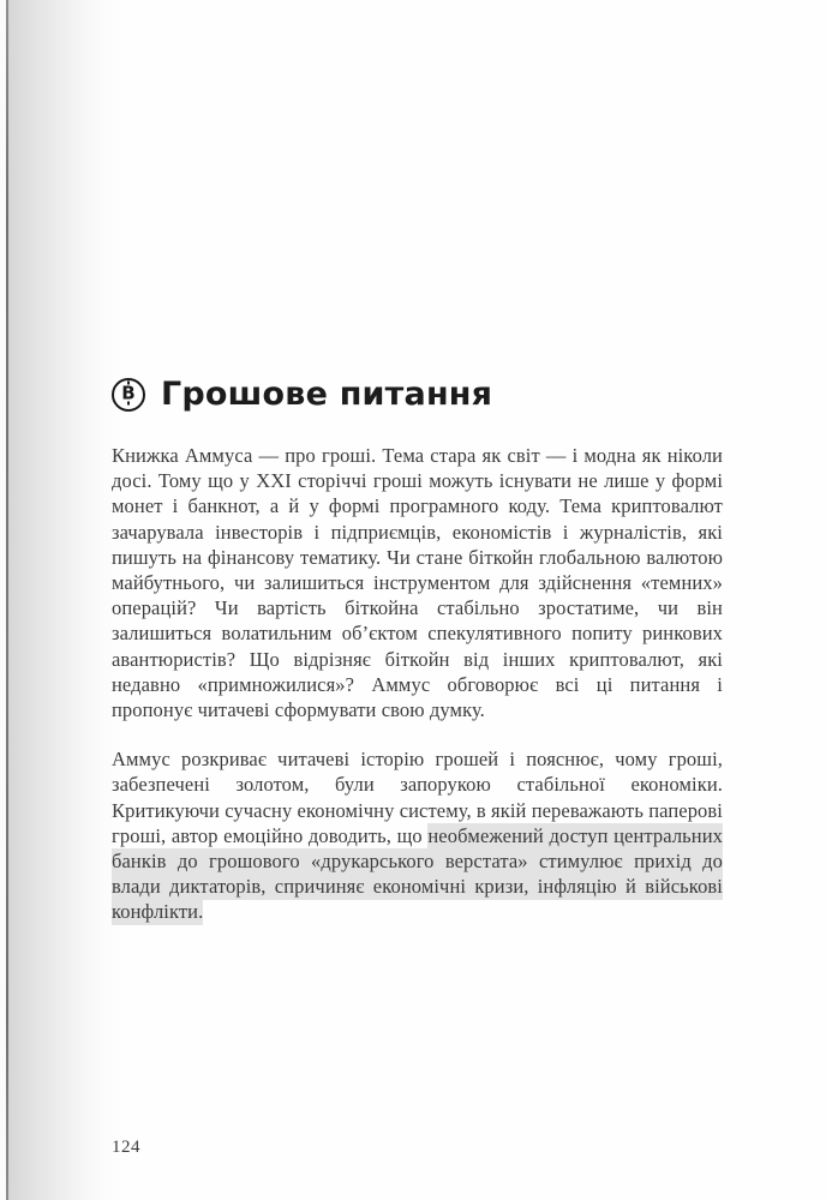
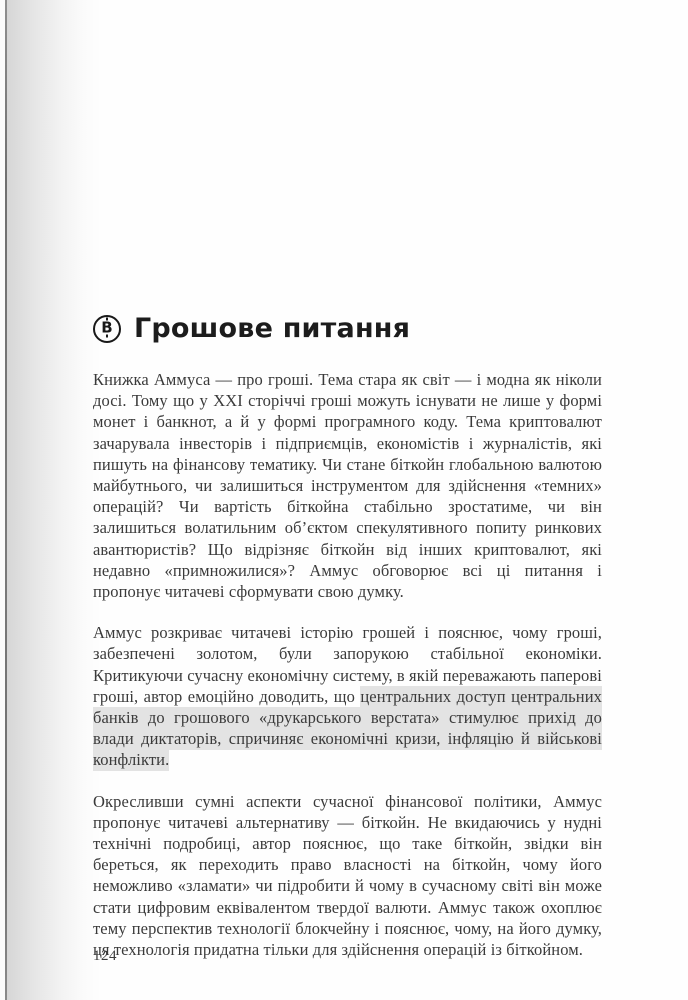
  B
  Грошове питання
  Книжка Аммуса — про гроші. Тема стара як світ — і модна як ніколи досі. Тому що у XXI сторіччі гроші можуть існувати не лише у формі монет і банкнот, а й у формі програмного коду. Тема криптовалют зачарувала інвесторів і підприємців, економістів і журналістів, які пишуть на фінансову тематику. Чи стане біткойн глобальною валютою майбутнього, чи залишиться інструментом для здійснення «темних» операцій? Чи вартість біткойна стабільно зростатиме, чи він залишиться волатильним об’єктом спекулятивного попиту ринкових авантюристів? Що відрізняє біткойн від інших криптовалют, які недавно «примножилися»? Аммус обговорює всі ці питання і пропонує читачеві сформувати свою думку.
- Аммус розкриває читачеві історію грошей і пояснює, чому гроші, забезпечені золотом, були запорукою стабільної економіки. Критикуючи сучасну економічну систему, в якій переважають паперові гроші, автор емоційно доводить, що необмежений доступ центральних банків до грошового «друкарського верстата» стимулює прихід до влади диктаторів, спричиняє економічні кризи, інфляцію й військові конфлікти.
+ Аммус розкриває читачеві історію грошей і пояснює, чому гроші, забезпечені золотом, були запорукою стабільної економіки. Критикуючи сучасну економічну систему, в якій переважають паперові гроші, автор емоційно доводить, що центральних доступ центральних банків до грошового «друкарського верстата» стимулює прихід до влади диктаторів, спричиняє економічні кризи, інфляцію й військові конфлікти.
+ Окресливши сумні аспекти сучасної фінансової політики, Аммус пропонує читачеві альтернативу — біткойн. Не вкидаючись у нудні технічні подробиці, автор пояснює, що таке біткойн, звідки він береться, як переходить право власності на біткойн, чому його неможливо «зламати» чи підробити й чому в сучасному світі він може стати цифровим еквівалентом твердої валюти. Аммус також охоплює тему перспектив технології блокчейну і пояснює, чому, на його думку, ця технологія придатна тільки для здійснення операцій із біткойном.
  124
